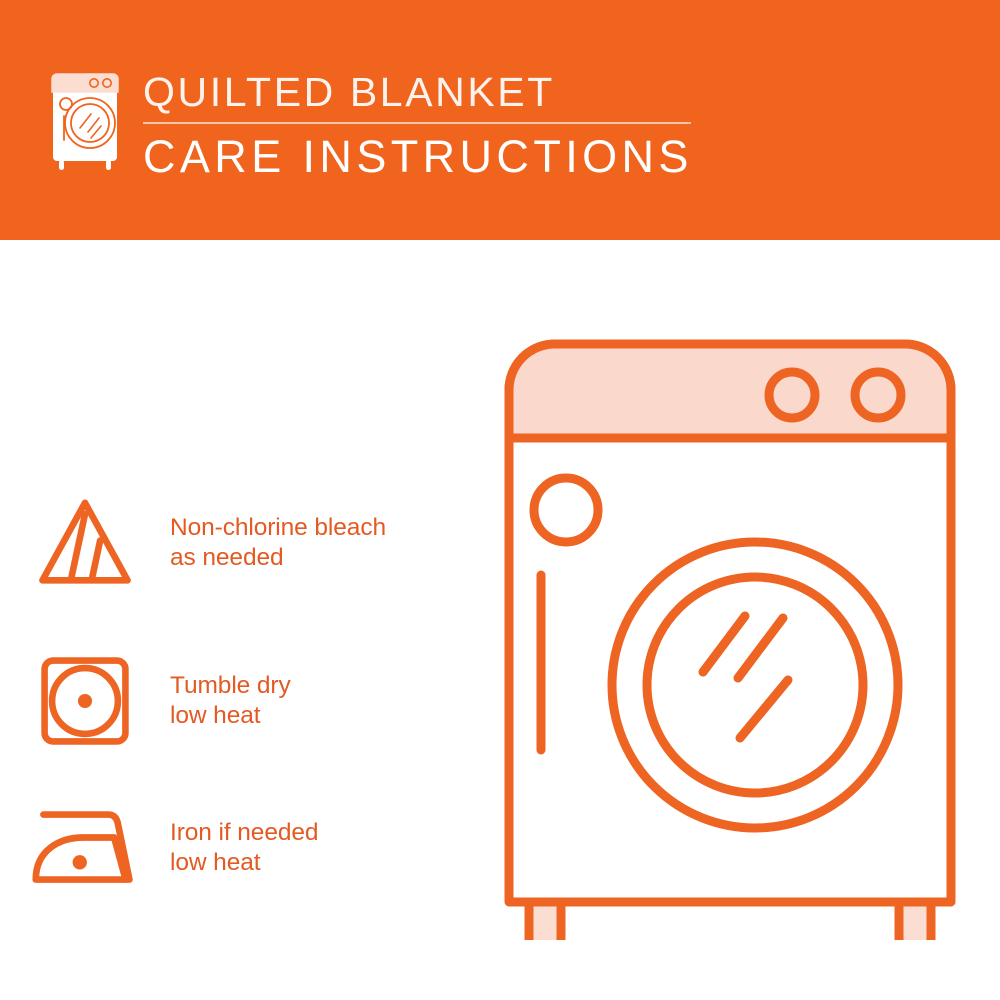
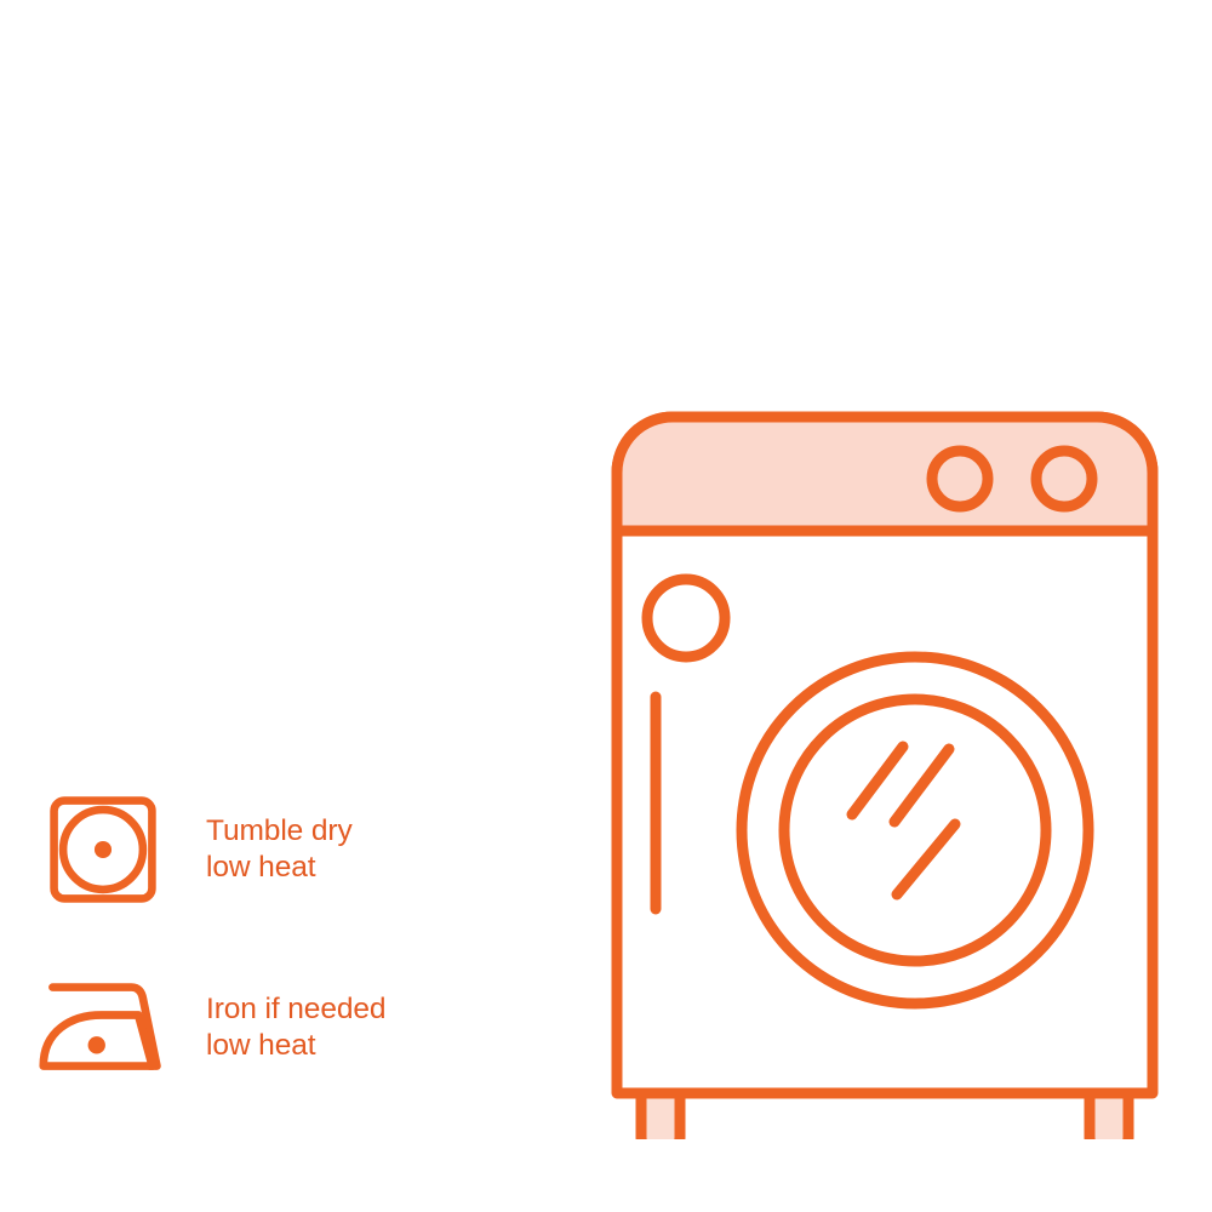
- QUILTED BLANKET
- CARE INSTRUCTIONS
- Non-chlorine bleach
- as needed
  Tumble dry
  low heat
  Iron if needed
  low heat
